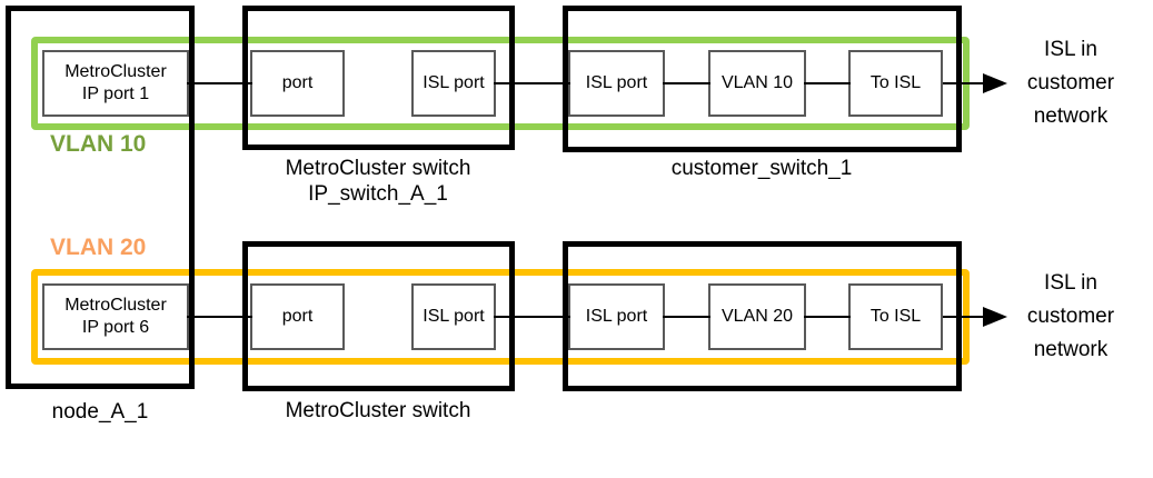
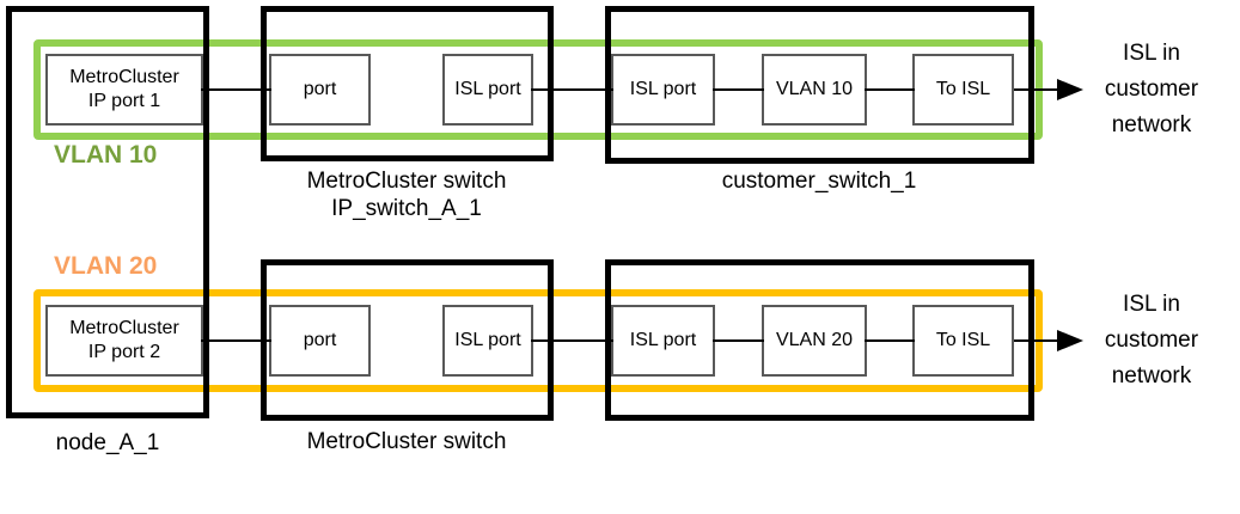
  VLAN 10
  VLAN 20
  MetroCluster
  IP port 1
  port
  ISL port
  ISL port
  VLAN 10
  To ISL
  ISL in
  customer
  network
  MetroCluster switch
  IP_switch_A_1
  customer_switch_1
  MetroCluster
- IP port 6
+ IP port 2
  port
  ISL port
  ISL port
  VLAN 20
  To ISL
  ISL in
  customer
  network
  node_A_1
  MetroCluster switch
